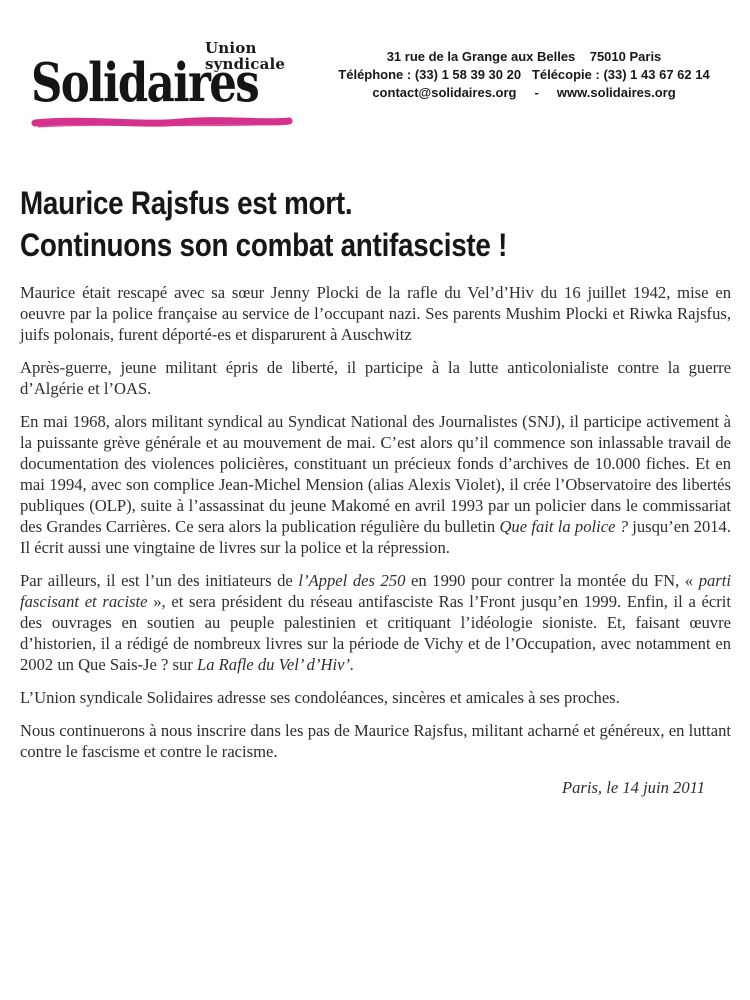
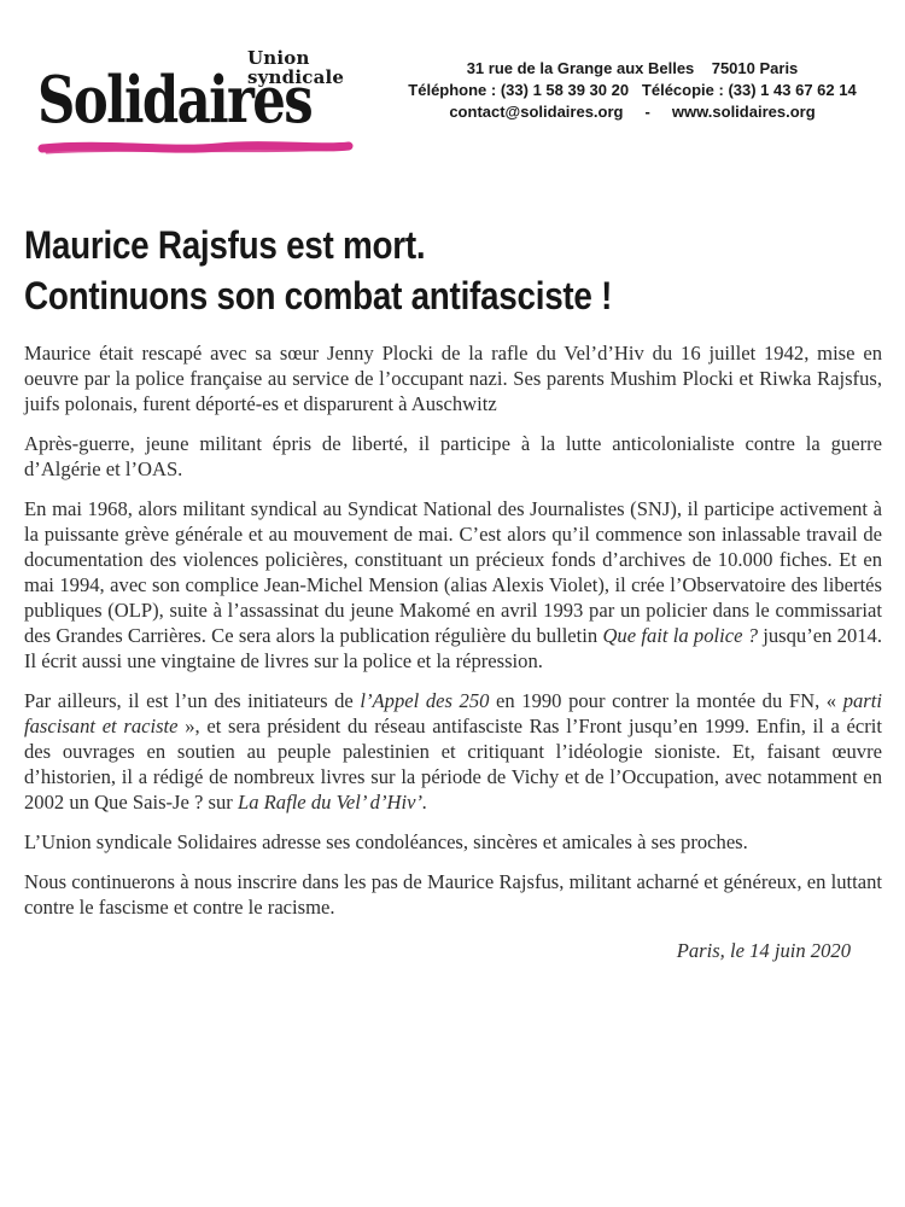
  Union
  syndicale
  Solidaires
  31 rue de la Grange aux Belles 75010 Paris
  Téléphone : (33) 1 58 39 30 20 Télécopie : (33) 1 43 67 62 14
  contact@solidaires.org - www.solidaires.org
  Maurice Rajsfus est mort.
  Continuons son combat antifasciste !
  Maurice était rescapé avec sa sœur Jenny Plocki de la rafle du Vel’d’Hiv du 16 juillet 1942, mise en oeuvre par la police française au service de l’occupant nazi. Ses parents Mushim Plocki et Riwka Rajsfus, juifs polonais, furent déporté-es et disparurent à Auschwitz
  Après-guerre, jeune militant épris de liberté, il participe à la lutte anticolonialiste contre la guerre d’Algérie et l’OAS.
  En mai 1968, alors militant syndical au Syndicat National des Journalistes (SNJ), il participe activement à la puissante grève générale et au mouvement de mai. C’est alors qu’il commence son inlassable travail de documentation des violences policières, constituant un précieux fonds d’archives de 10.000 fiches. Et en mai 1994, avec son complice Jean-Michel Mension (alias Alexis Violet), il crée l’Observatoire des libertés publiques (OLP), suite à l’assassinat du jeune Makomé en avril 1993 par un policier dans le commissariat des Grandes Carrières. Ce sera alors la publication régulière du bulletin Que fait la police ? jusqu’en 2014. Il écrit aussi une vingtaine de livres sur la police et la répression.
  Par ailleurs, il est l’un des initiateurs de l’Appel des 250 en 1990 pour contrer la montée du FN, « parti fascisant et raciste », et sera président du réseau antifasciste Ras l’Front jusqu’en 1999. Enfin, il a écrit des ouvrages en soutien au peuple palestinien et critiquant l’idéologie sioniste. Et, faisant œuvre d’historien, il a rédigé de nombreux livres sur la période de Vichy et de l’Occupation, avec notamment en 2002 un Que Sais-Je ? sur La Rafle du Vel’ d’Hiv’.
  L’Union syndicale Solidaires adresse ses condoléances, sincères et amicales à ses proches.
  Nous continuerons à nous inscrire dans les pas de Maurice Rajsfus, militant acharné et généreux, en luttant contre le fascisme et contre le racisme.
- Paris, le 14 juin 2011
+ Paris, le 14 juin 2020
